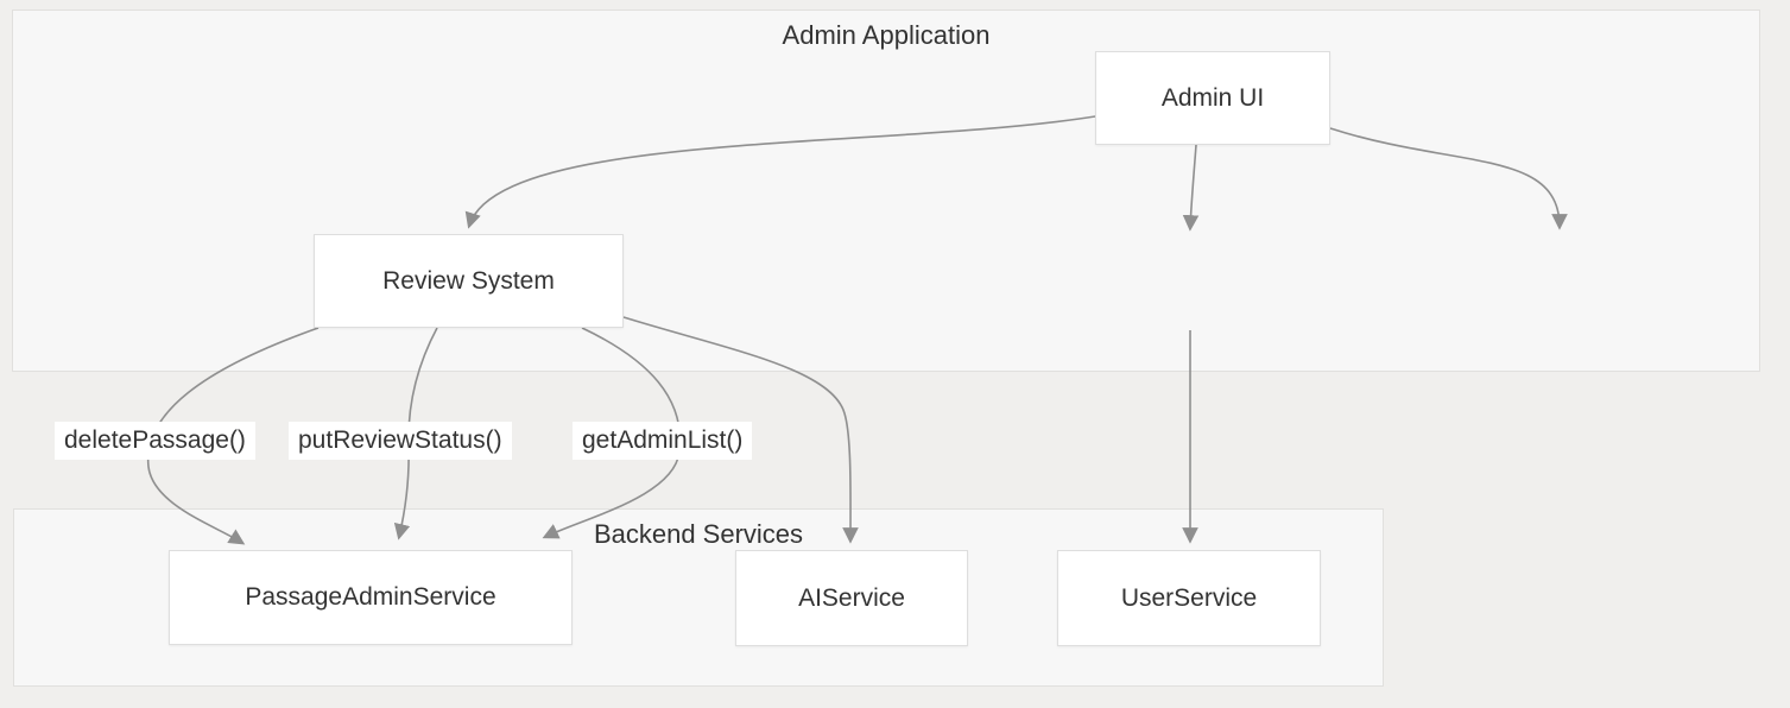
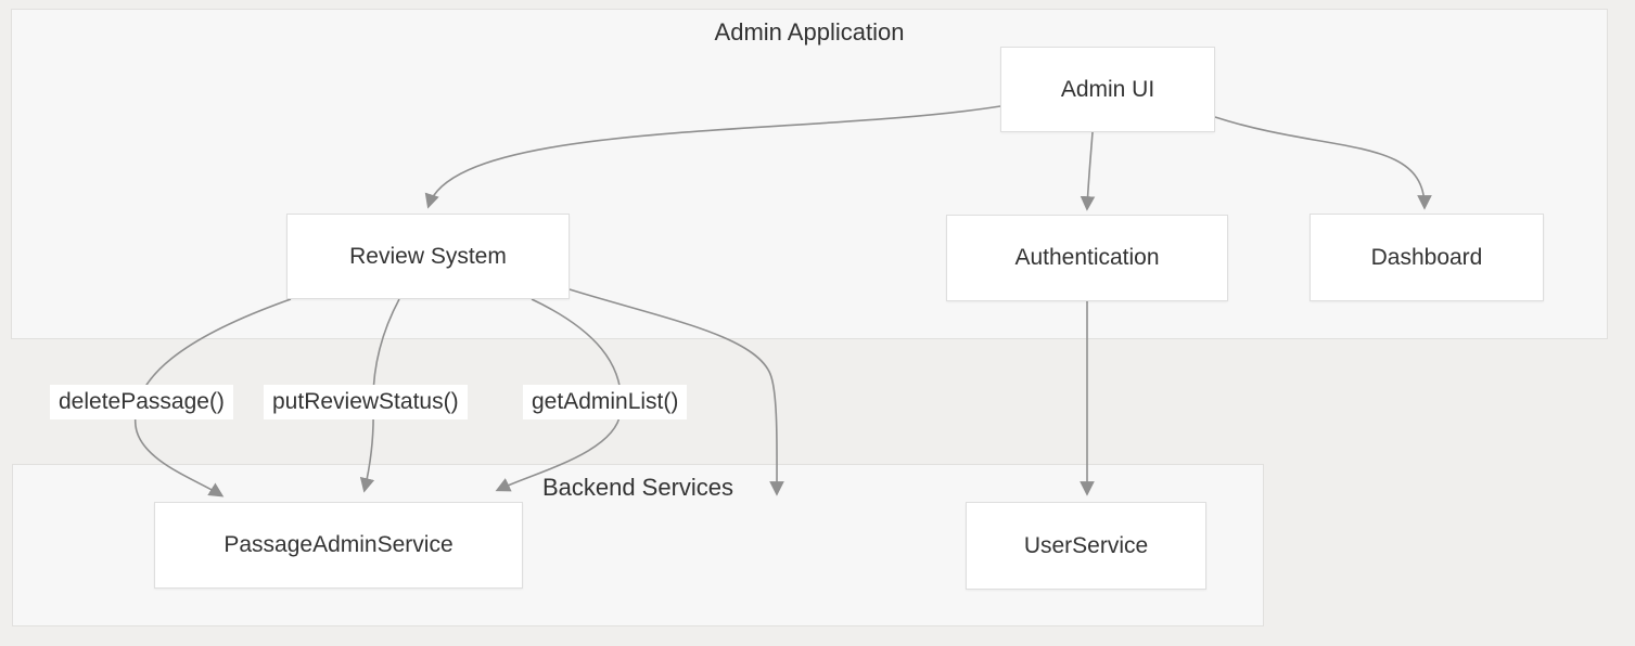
  Admin Application
  Backend Services
  Admin UI
  Review System
+ Authentication
+ Dashboard
  PassageAdminService
- AIService
  UserService
  deletePassage()
  putReviewStatus()
  getAdminList()
